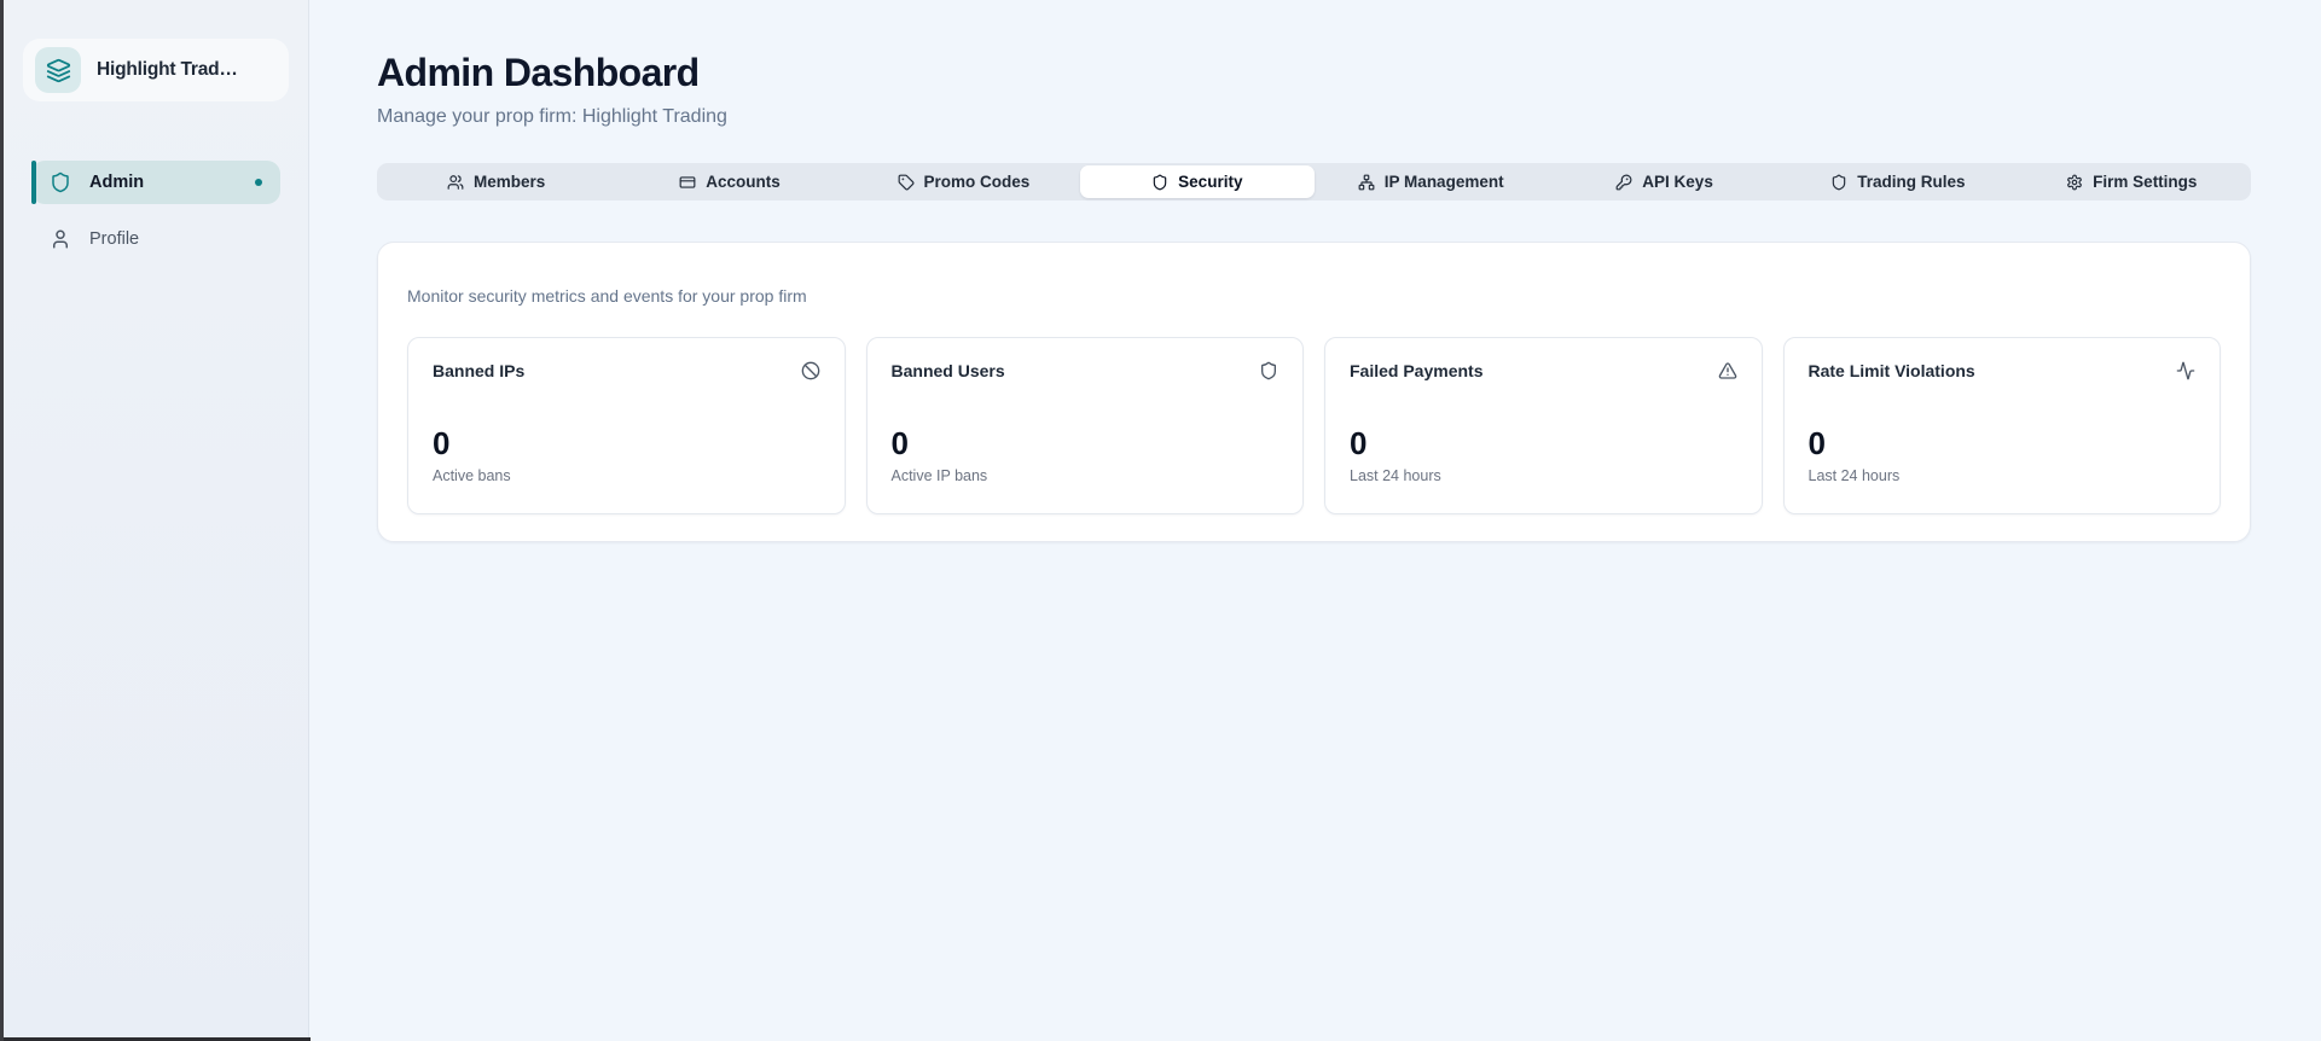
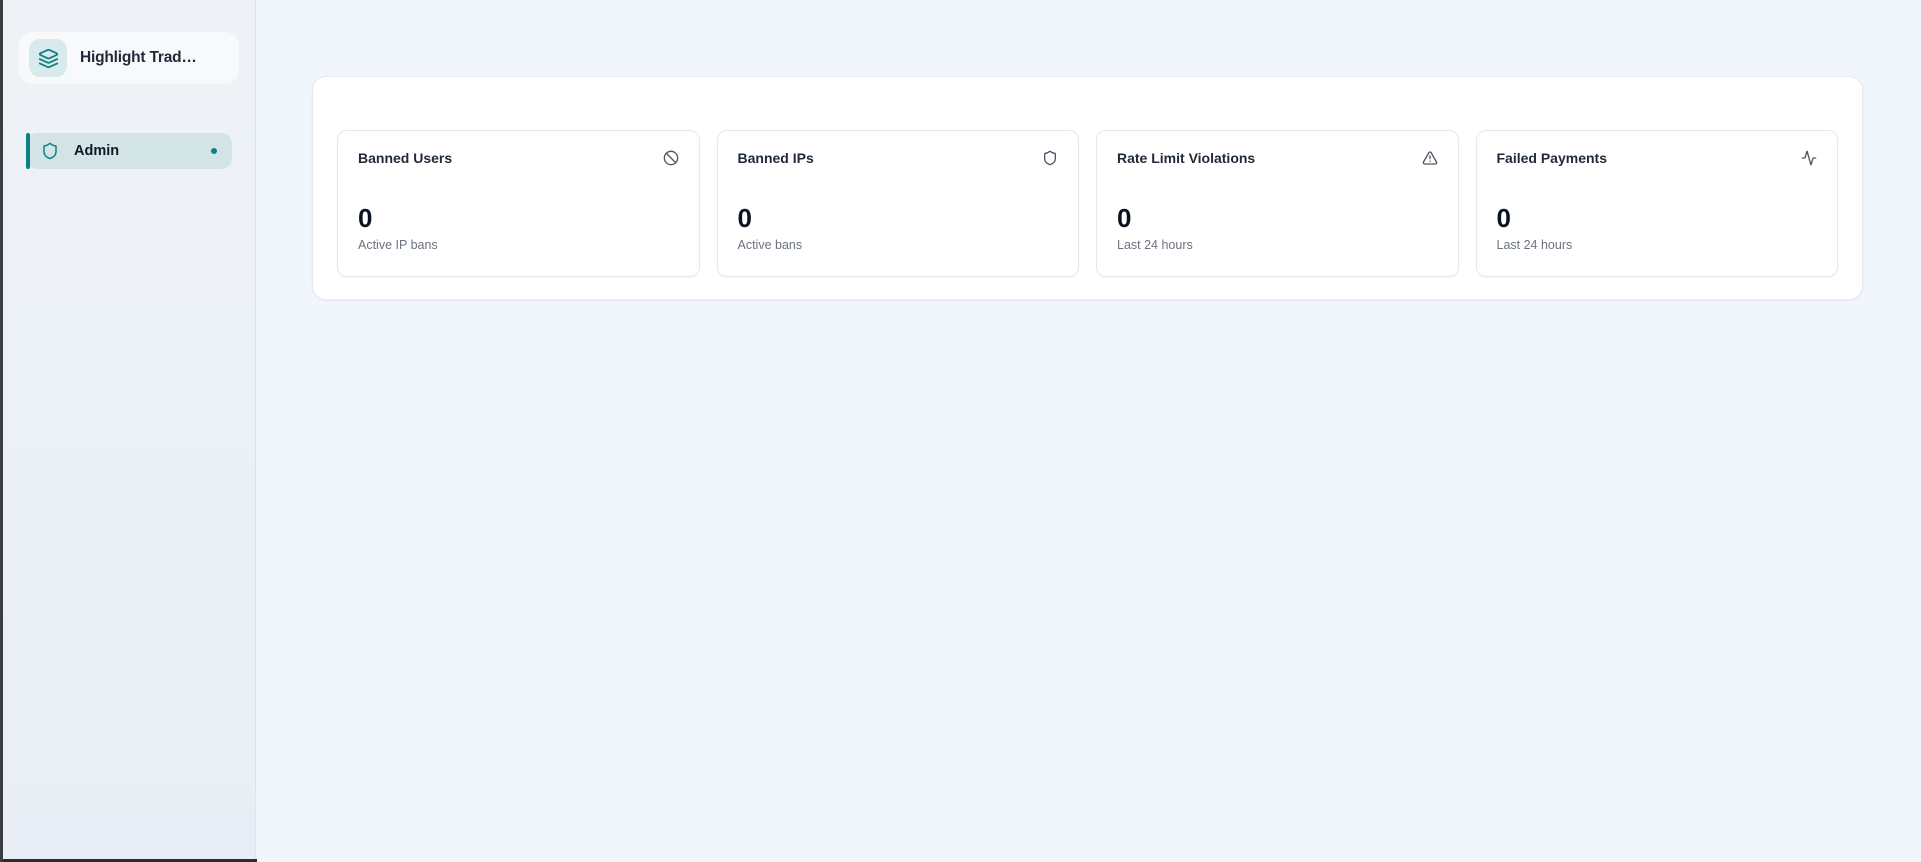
  Highlight Tradin
  Admin
- Profile
- Admin Dashboard
- Manage your prop firm: Highlight Trading
- Members
- Accounts
- Promo Codes
- Security
- IP Management
- API Keys
- Trading Rules
- Firm Settings
- Monitor security metrics and events for your prop firm
- Banned IPs
+ Banned Users
  0
- Active bans
+ Active IP bans
- Banned Users
+ Banned IPs
  0
- Active IP bans
+ Active bans
- Failed Payments
+ Rate Limit Violations
  0
  Last 24 hours
- Rate Limit Violations
+ Failed Payments
  0
  Last 24 hours
